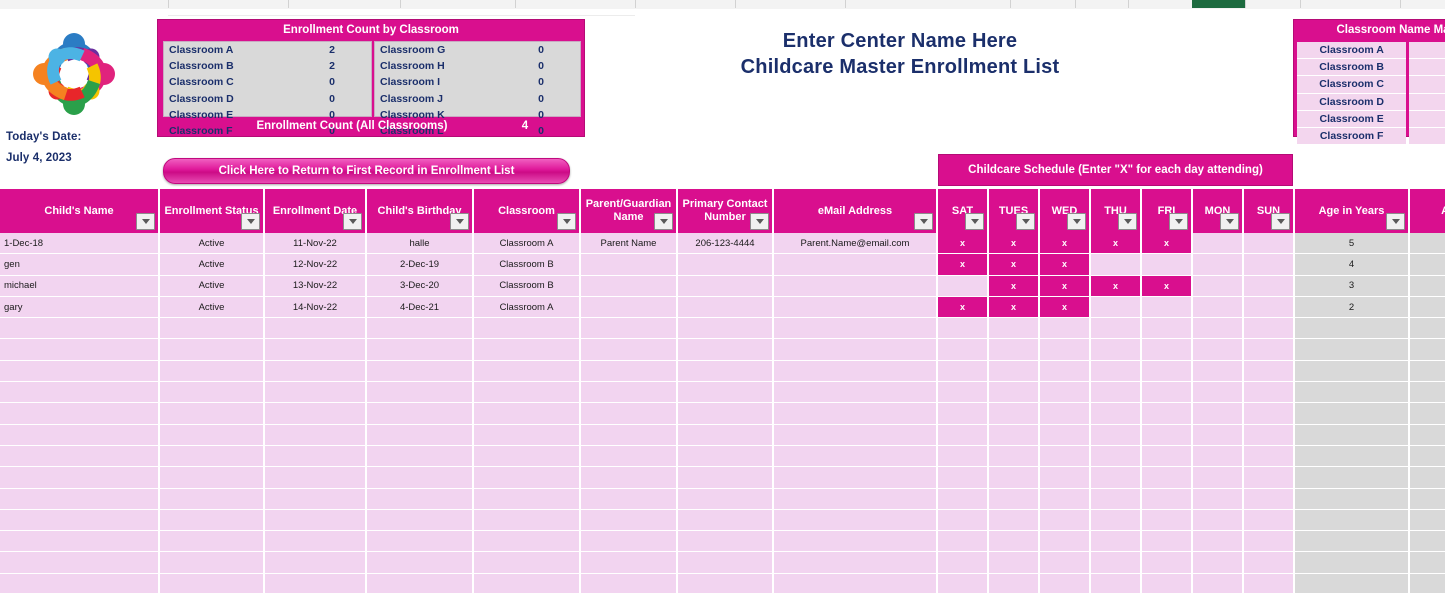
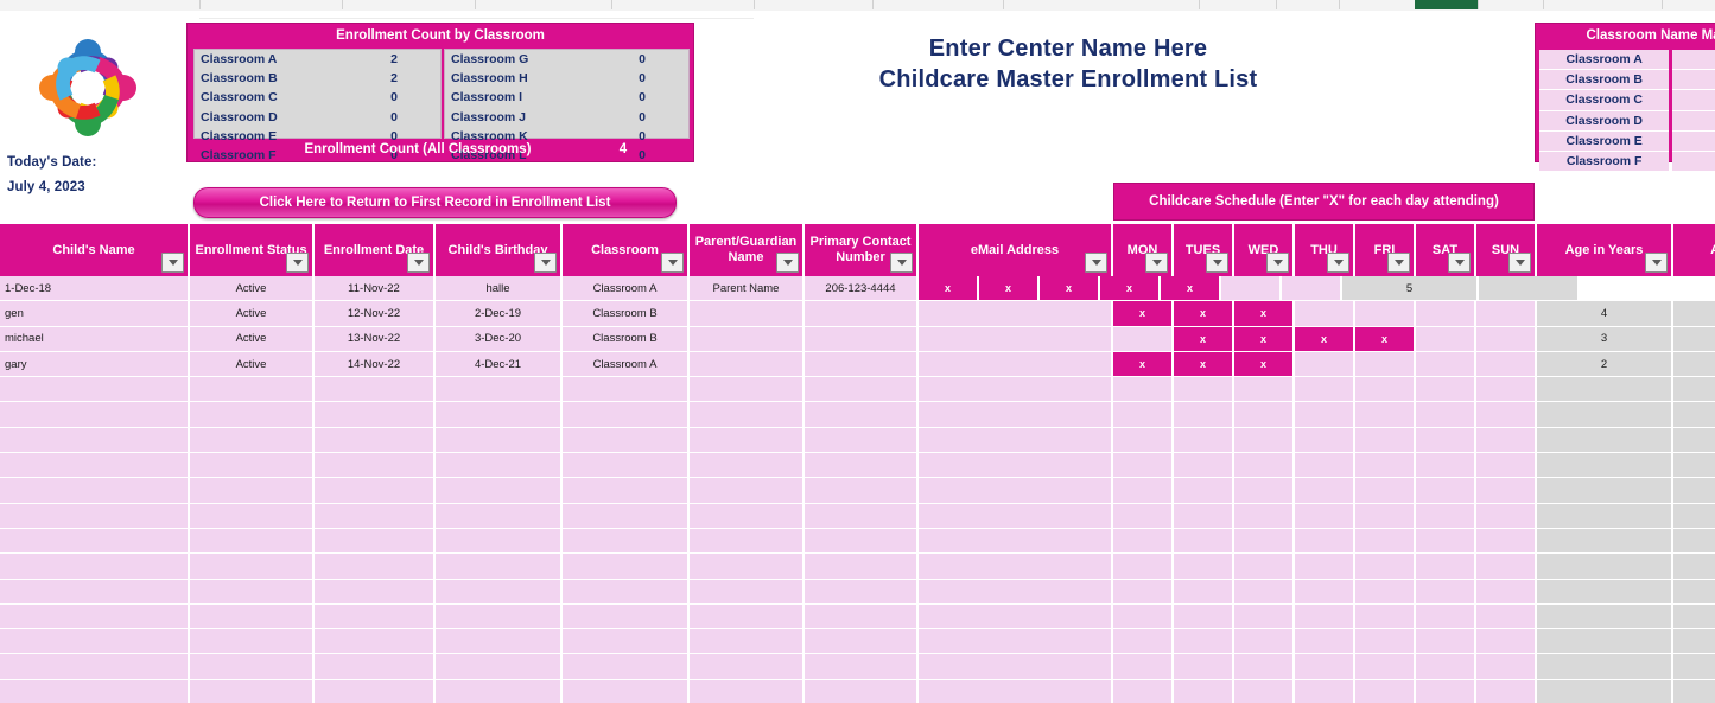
  Today's Date:
  July 4, 2023
  Enrollment Count by Classroom
  Classroom A
  2
  Classroom B
  2
  Classroom C
  0
  Classroom D
  0
  Classroom E
  0
  Classroom F
  0
  Classroom G
  0
  Classroom H
  0
  Classroom I
  0
  Classroom J
  0
  Classroom K
  0
  Classroom L
  0
  Enrollment Count (All Classrooms)
  4
  Click Here to Return to First Record in Enrollment List
  Enter Center Name Here
  Childcare Master Enrollment List
  Classroom Name M
  Classroom A
  Classroom B
  Classroom C
  Classroom D
  Classroom E
  Classroom F
  Childcare Schedule (Enter "X" for each day attending)
  Child's Name
  Enrollment Status
  Enrollment Date
  Child's Birthday
  Classroom
  Parent/Guardian Name
  Primary Contact Number
  eMail Address
- SAT
+ MON
  TUES
  WED
  THU
  FRI
- MON
+ SAT
  SUN
  Age in Years
  1-Dec-18
  Active
  11-Nov-22
  halle
  Classroom A
  Parent Name
  206-123-4444
- Parent.Name@email.com
  x
  x
  x
  x
  x
  5
  gen
  Active
  12-Nov-22
  2-Dec-19
  Classroom B
  x
  x
  x
  4
  michael
  Active
  13-Nov-22
  3-Dec-20
  Classroom B
  x
  x
  x
  x
  3
  gary
  Active
  14-Nov-22
  4-Dec-21
  Classroom A
  x
  x
  x
  2
